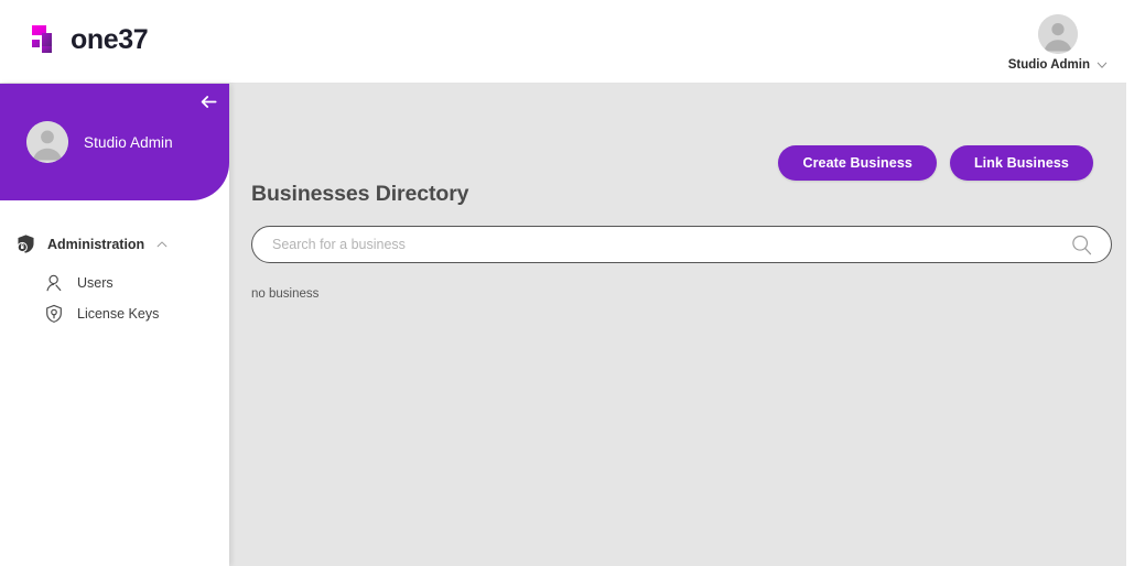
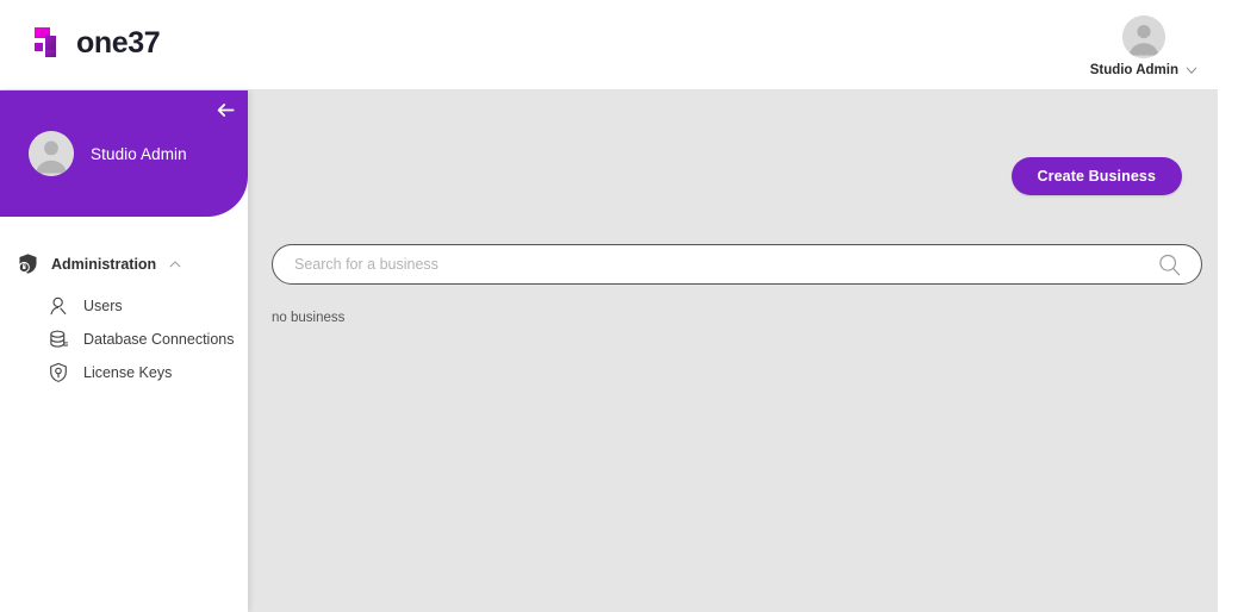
  one37
  Studio Admin
  Studio Admin
  Administration
  Users
+ Database Connections
  License Keys
  Create Business
- Link Business
- Businesses Directory
  Search for a business
  no business
